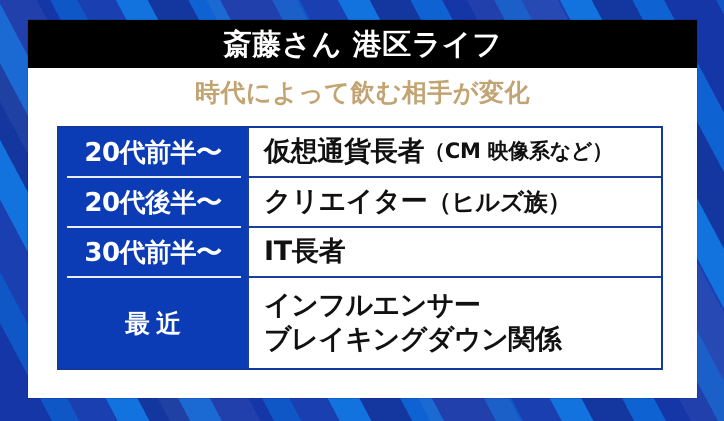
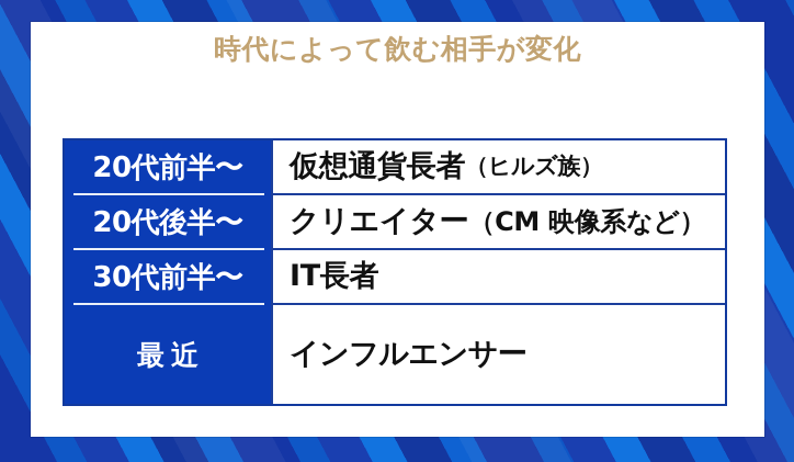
- 斎藤さん 港区ライフ
  時代によって飲む相手が変化
  20代前半〜
  20代後半〜
  30代前半〜
  最近
  仮想通貨長者
- （CM 映像系など）
+ （ヒルズ族）
  クリエイター
- （ヒルズ族）
+ （CM 映像系など）
  IT長者
  インフルエンサー
- ブレイキングダウン関係
